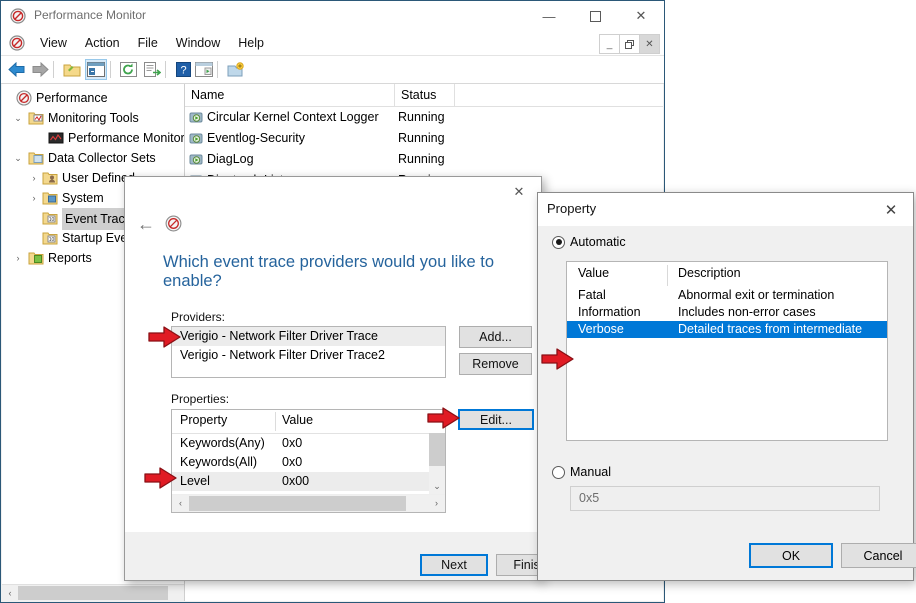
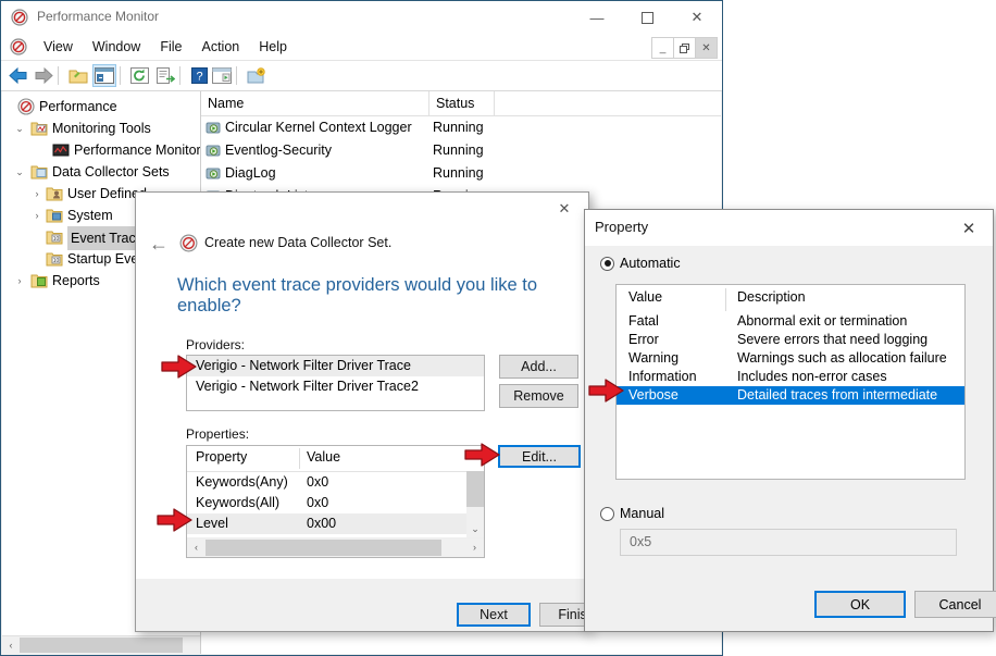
  Performance Monitor
  —
  ✕
  View
- Action
+ Window
  File
- Window
+ Action
  Help
  _
  ✕
  ?
  Performance
  ⌄
  Monitoring Tools
  Performance Monitor
  ⌄
  Data Collector Sets
  ›
  User Defin
  ›
  System
  ›
  Reports
  ‹
  Name
  Status
  Circular Kernel Context Logger
  Running
  Eventlog-Security
  Running
  DiagLog
  Running
  ✕
  ←
+ Create new Data Collector Set.
  Which event trace providers would you like to enable?
  Providers:
  Verigio - Network Filter Driver Trace
  Verigio - Network Filter Driver Trace2
  Add...
  Remove
  Properties:
  Property
  Value
  Keywords(Any)
  0x0
  Keywords(All)
  0x0
  Level
  0x00
  ⌄
  ‹
  ›
  Edit...
  Next
  Property
  ✕
  Automatic
  Value
  Description
  Fatal
  Abnormal exit or termination
+ Error
+ Severe errors that need logging
+ Warning
+ Warnings such as allocation failure
  Information
  Includes non-error cases
  Verbose
  Detailed traces from intermediate
  Manual
  0x5
  OK
  Cancel
